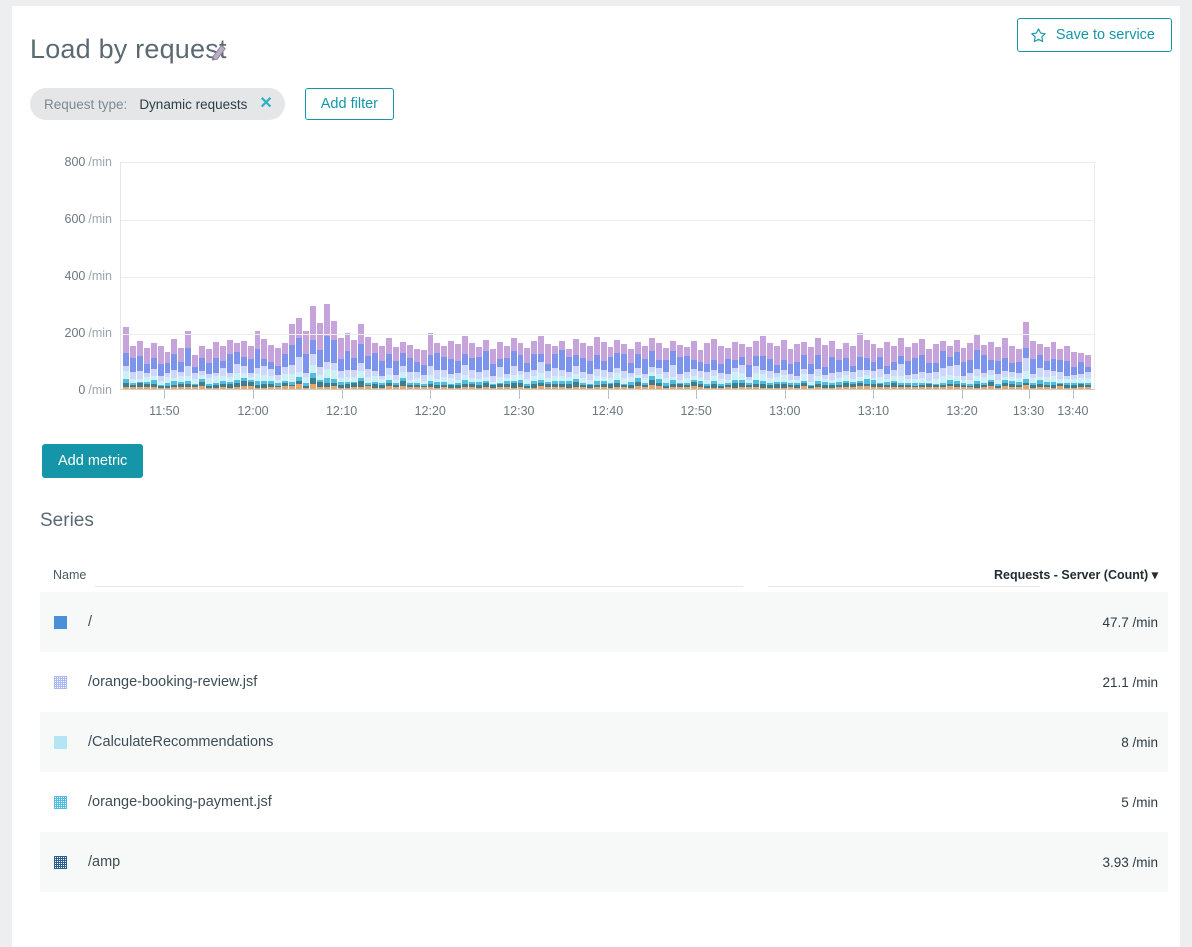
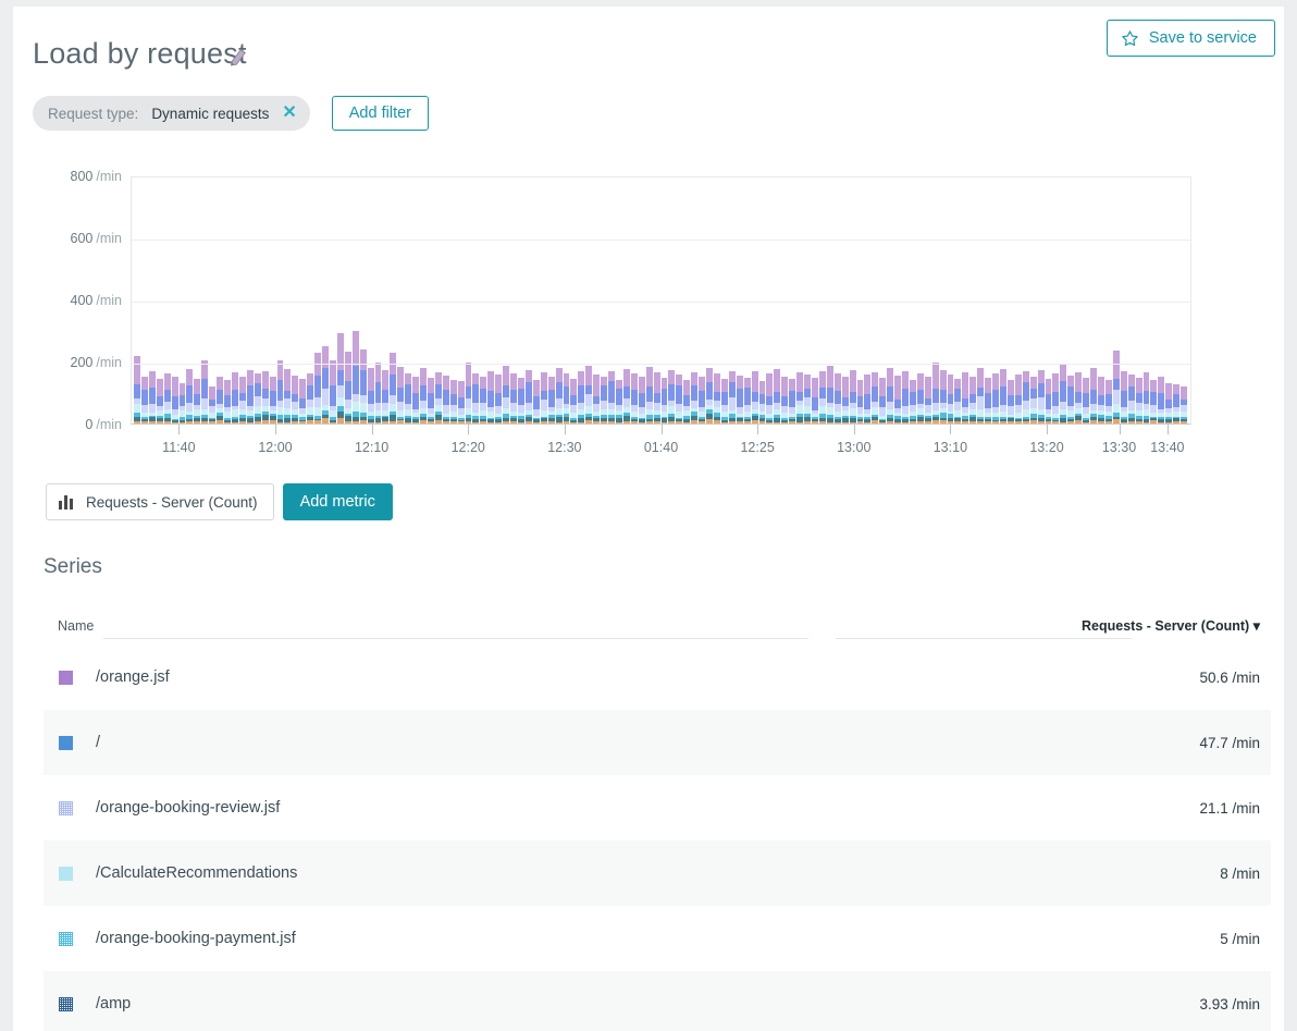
  Load by reques
  Save to service
  Request type:
  Dynamic requests
  ✕
  Add filter
  0 /min
  200 /min
  400 /min
  600 /min
  800 /min
- 11:50
+ 11:40
  12:00
  12:10
  12:20
  12:30
- 12:40
+ 01:40
- 12:50
+ 12:25
  13:00
  13:10
  13:20
  13:30
  13:40
+ Requests - Server (Count)
  Add metric
  Series
  Name
  Requests - Server (Count) ▾
+ /orange.jsf
+ 50.6 /min
  /
  47.7 /min
  /orange-booking-review.jsf
  21.1 /min
  /CalculateRecommendations
  8 /min
  /orange-booking-payment.jsf
  5 /min
  /amp
  3.93 /min
